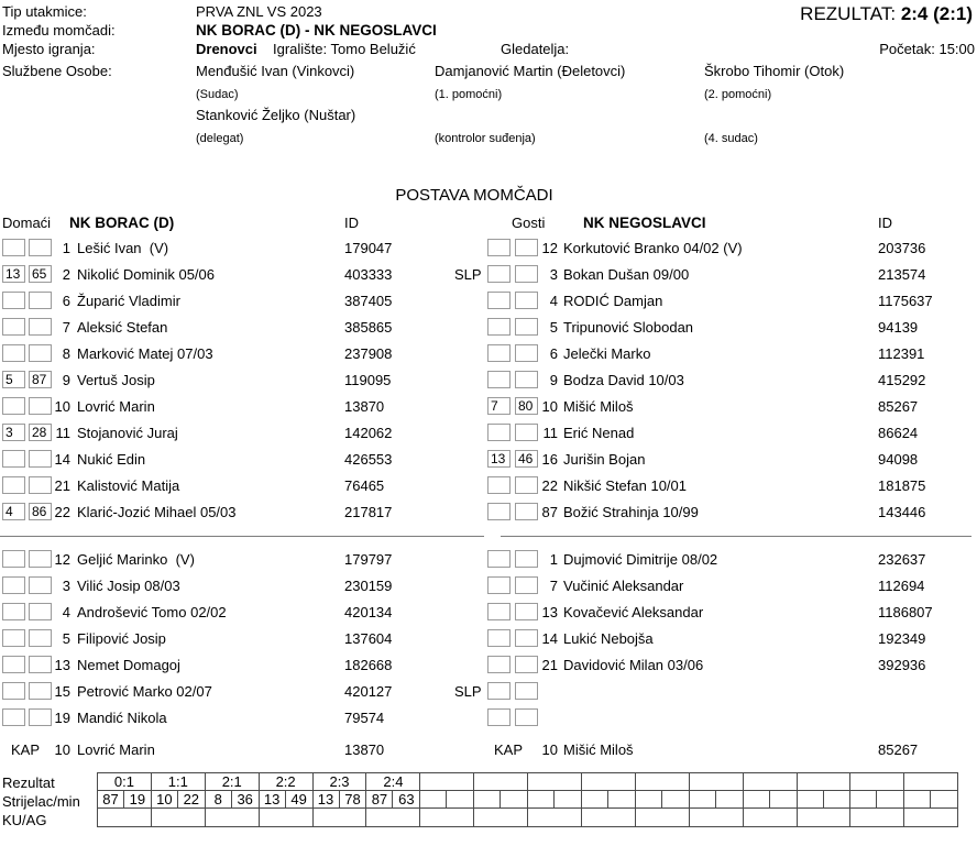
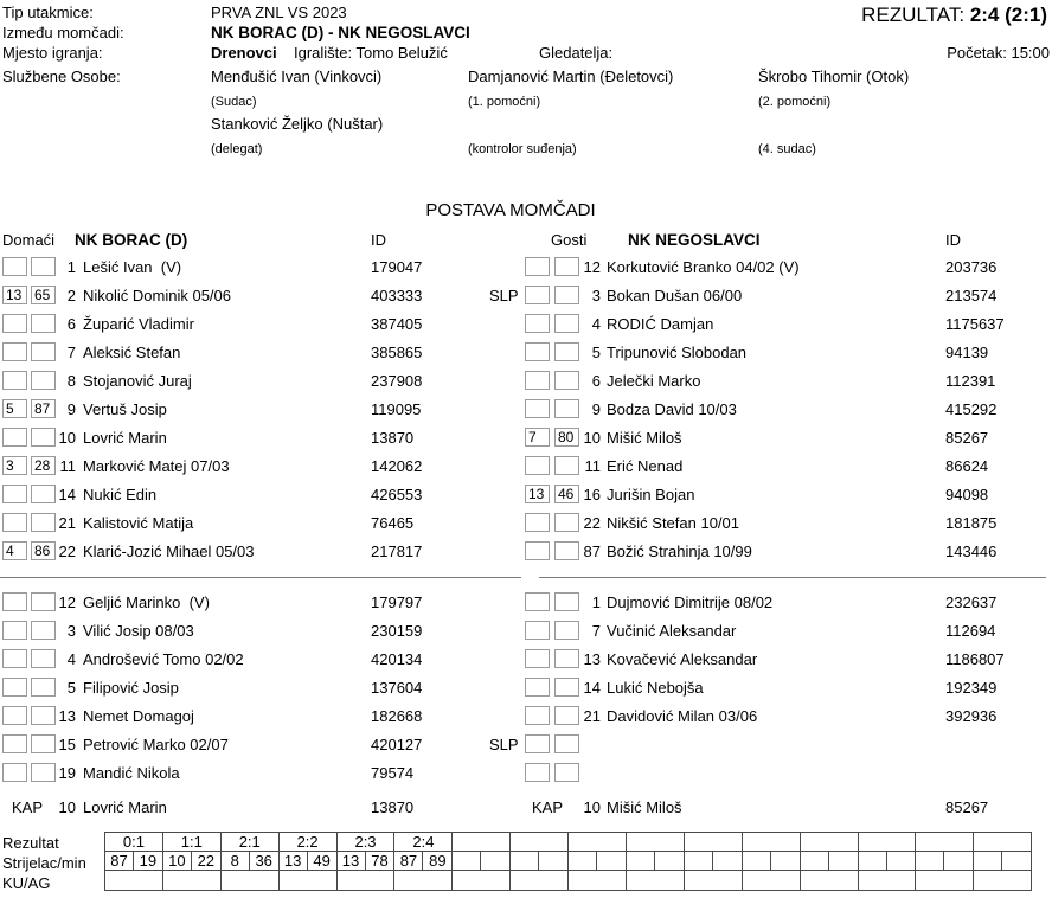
  Tip utakmice:
  PRVA ZNL VS 2023
  REZULTAT: 2:4 (2:1)
  Između momčadi:
  NK BORAC (D) - NK NEGOSLAVCI
  Mjesto igranja:
  Drenovci
  Igralište: Tomo Belužić
  Gledatelja:
  Početak: 15:00
  Službene Osobe:
  Menđušić Ivan (Vinkovci)
  (Sudac)
  Stanković Željko (Nuštar)
  (delegat)
  Damjanović Martin (Đeletovci)
  (1. pomoćni)
  (kontrolor suđenja)
  Škrobo Tihomir (Otok)
  (2. pomoćni)
  (4. sudac)
  POSTAVA MOMČADI
  Domaći
  NK BORAC (D)
  ID
  Gosti
  NK NEGOSLAVCI
  ID
  1
  Lešić Ivan (V)
  179047
  13
  65
  2
  Nikolić Dominik 05/06
  403333
  SLP
  6
  Župarić Vladimir
  387405
  7
  Aleksić Stefan
  385865
  8
- Marković Matej 07/03
+ Stojanović Juraj
  237908
  5
  87
  9
  Vertuš Josip
  119095
  10
  Lovrić Marin
  13870
  3
  28
  11
- Stojanović Juraj
+ Marković Matej 07/03
  142062
  14
  Nukić Edin
  426553
  21
  Kalistović Matija
  76465
  4
  86
  22
  Klarić-Jozić Mihael 05/03
  217817
  12
  Geljić Marinko (V)
  179797
  3
  Vilić Josip 08/03
  230159
  4
  Androšević Tomo 02/02
  420134
  5
  Filipović Josip
  137604
  13
  Nemet Domagoj
  182668
  15
  Petrović Marko 02/07
  420127
  SLP
  19
  Mandić Nikola
  79574
  KAP
  10
  Lovrić Marin
  13870
  12
  Korkutović Branko 04/02 (V)
  203736
  3
- Bokan Dušan 09/00
+ Bokan Dušan 06/00
  213574
  4
  RODIĆ Damjan
  1175637
  5
  Tripunović Slobodan
  94139
  6
  Jelečki Marko
  112391
  9
  Bodza David 10/03
  415292
  7
  80
  10
  Mišić Miloš
  85267
  11
  Erić Nenad
  86624
  13
  46
  16
  Jurišin Bojan
  94098
  22
  Nikšić Stefan 10/01
  181875
  87
  Božić Strahinja 10/99
  143446
  1
  Dujmović Dimitrije 08/02
  232637
  7
  Vučinić Aleksandar
  112694
  13
  Kovačević Aleksandar
  1186807
  14
  Lukić Nebojša
  192349
  21
  Davidović Milan 03/06
  392936
  KAP
  10
  Mišić Miloš
  85267
  Rezultat
  Strijelac/min
  KU/AG
  0:1
  87
  19
  1:1
  10
  22
  2:1
  8
  36
  2:2
  13
  49
  2:3
  13
  78
  2:4
  87
- 63
+ 89
